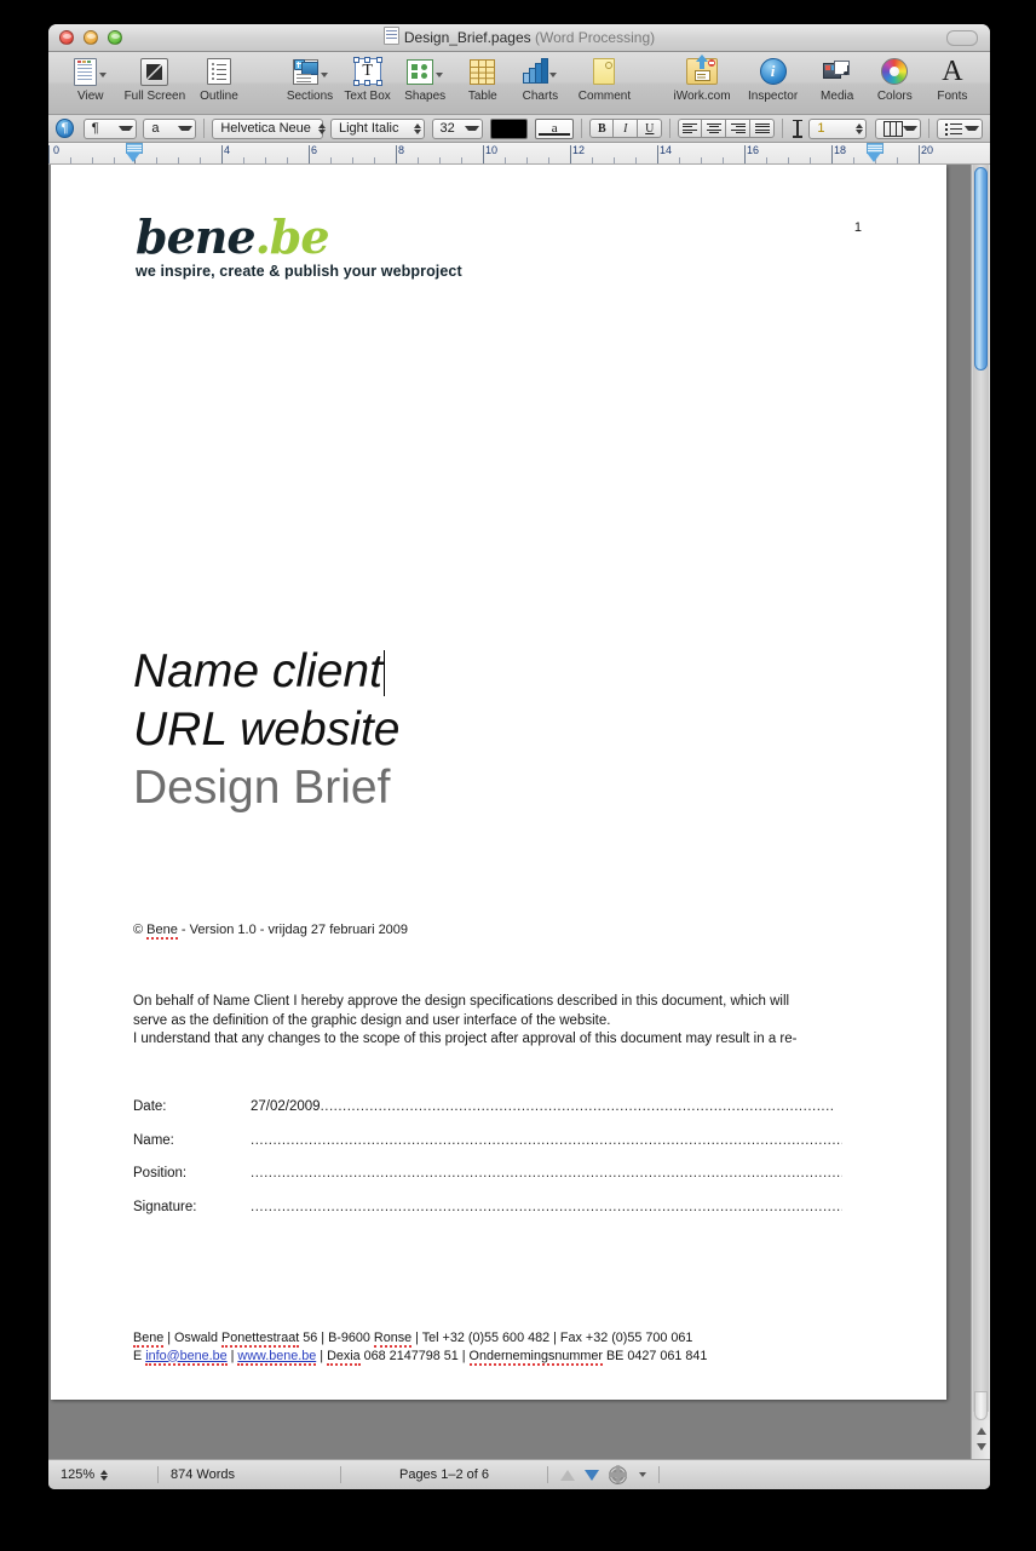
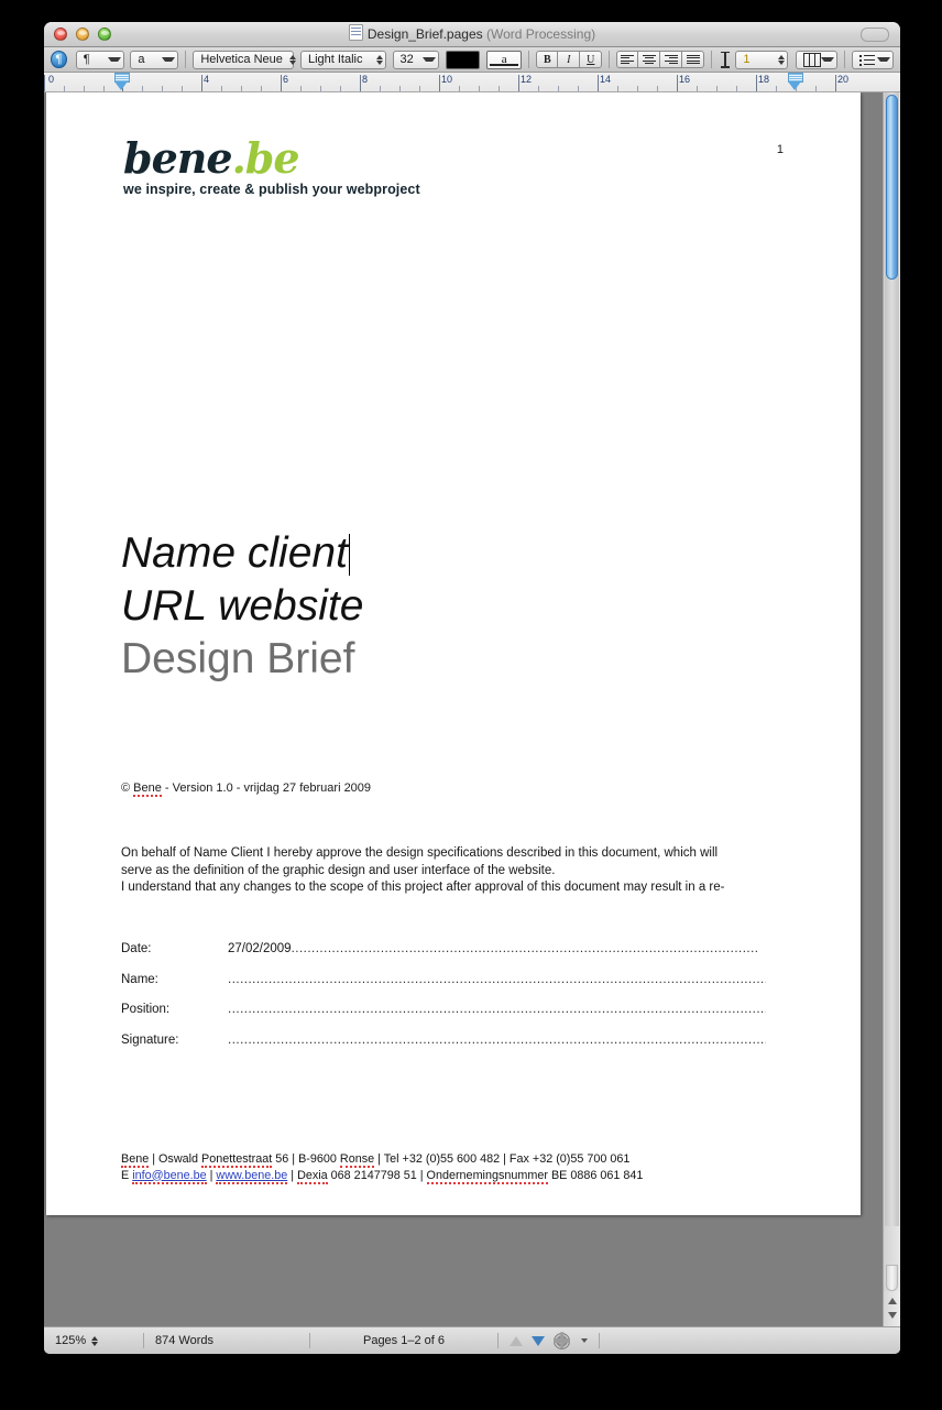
  Design_Brief.pages (Word Processing)
- View
- Full Screen
- Outline
- Sections
- T
- Text Box
- Shapes
- Table
- Charts
- Comment
- iWork.com
- i
- Inspector
- Media
- Colors
- A
- Fonts
  ¶
  ¶
  a
  Helvetica Neue
  Light Italic
  32
  a
  B
  I
  U
  1
  0
  4
  6
  8
  10
  12
  14
  16
  18
  20
  1
  bene.be
  we inspire, create & publish your webproject
  Name client
  URL website
  Design Brief
  © Bene - Version 1.0 - vrijdag 27 februari 2009
  On behalf of Name Client I hereby approve the design specifications described in this document, which will
  serve as the definition of the graphic design and user interface of the website.
  I understand that any changes to the scope of this project after approval of this document may result in a re-
  Date:
  27/02/2009...................................................................................................................
  Name:
  ....................................................................................................................................
  Position:
  ....................................................................................................................................
  Signature:
  ....................................................................................................................................
  Bene | Oswald Ponettestraat 56 | B-9600 Ronse | Tel +32 (0)55 600 482 | Fax +32 (0)55 700 061
- E info@bene.be | www.bene.be | Dexia 068 2147798 51 | Ondernemingsnummer BE 0427 061 841
+ E info@bene.be | www.bene.be | Dexia 068 2147798 51 | Ondernemingsnummer BE 0886 061 841
  125%
  874 Words
  Pages 1–2 of 6
